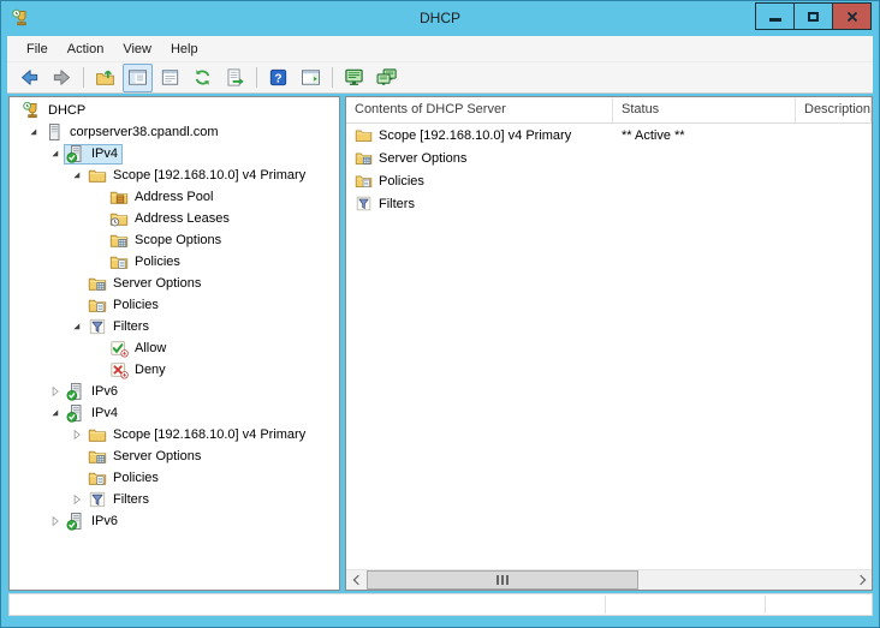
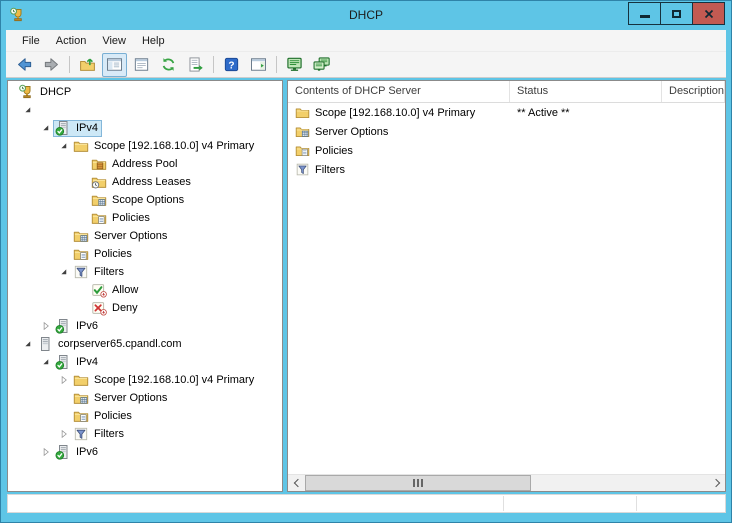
  DHCP
  File
  Action
  View
  Help
  DHCP
- corpserver38.cpandl.com
  IPv4
  Scope [192.168.10.0] v4 Primary
  Address Pool
  Address Leases
  Scope Options
  Policies
  Server Options
  Policies
  Filters
  Allow
  Deny
  IPv6
+ corpserver65.cpandl.com
  IPv4
  Scope [192.168.10.0] v4 Primary
  Server Options
  Policies
  Filters
  IPv6
  Contents of DHCP Server
  Status
  Description
  Scope [192.168.10.0] v4 Primary
  ** Active **
  Server Options
  Policies
  Filters
